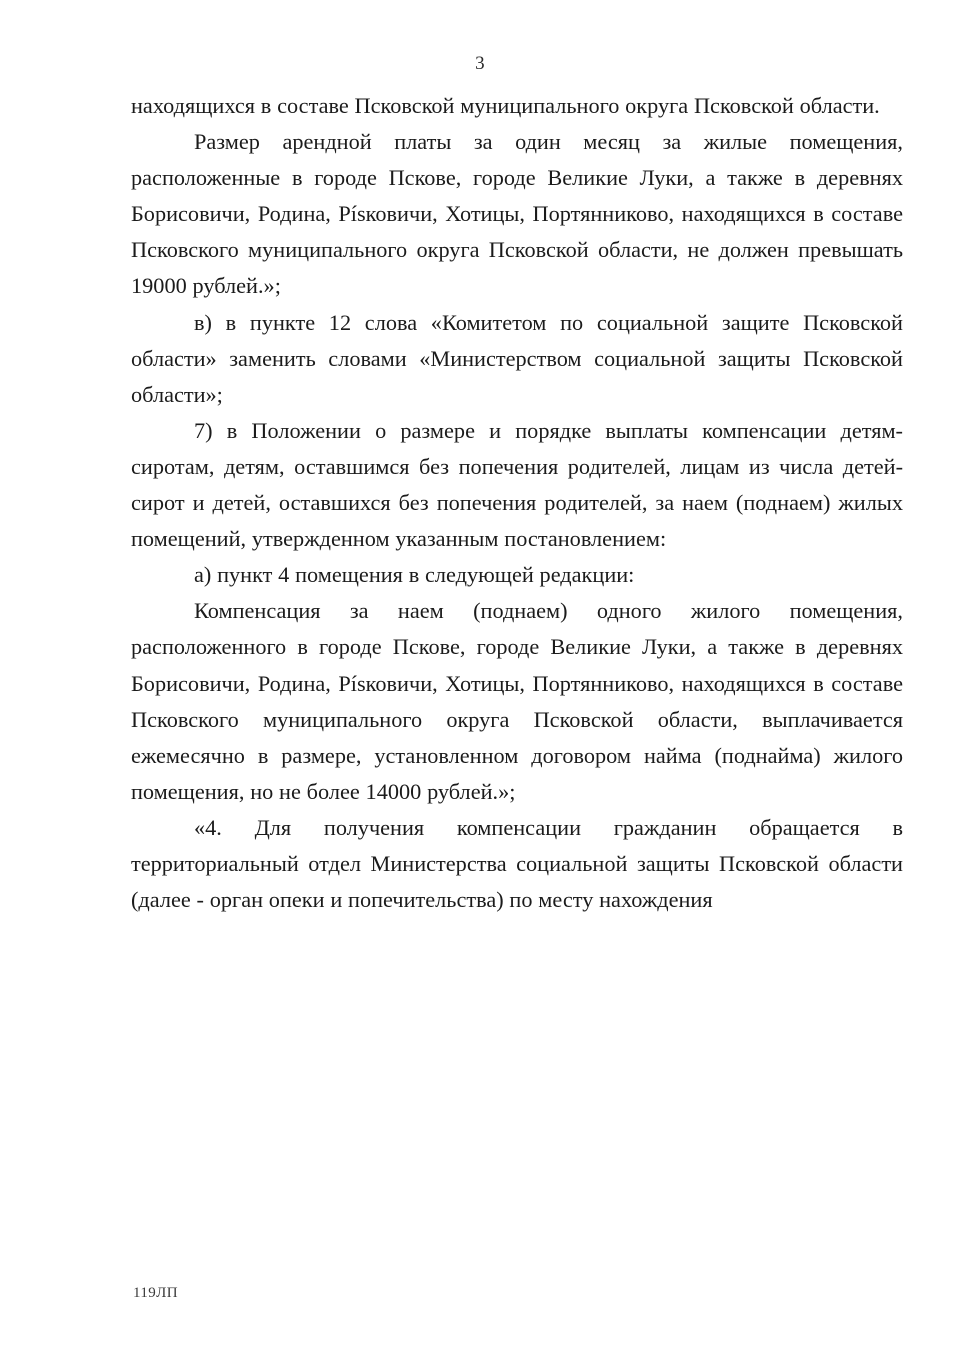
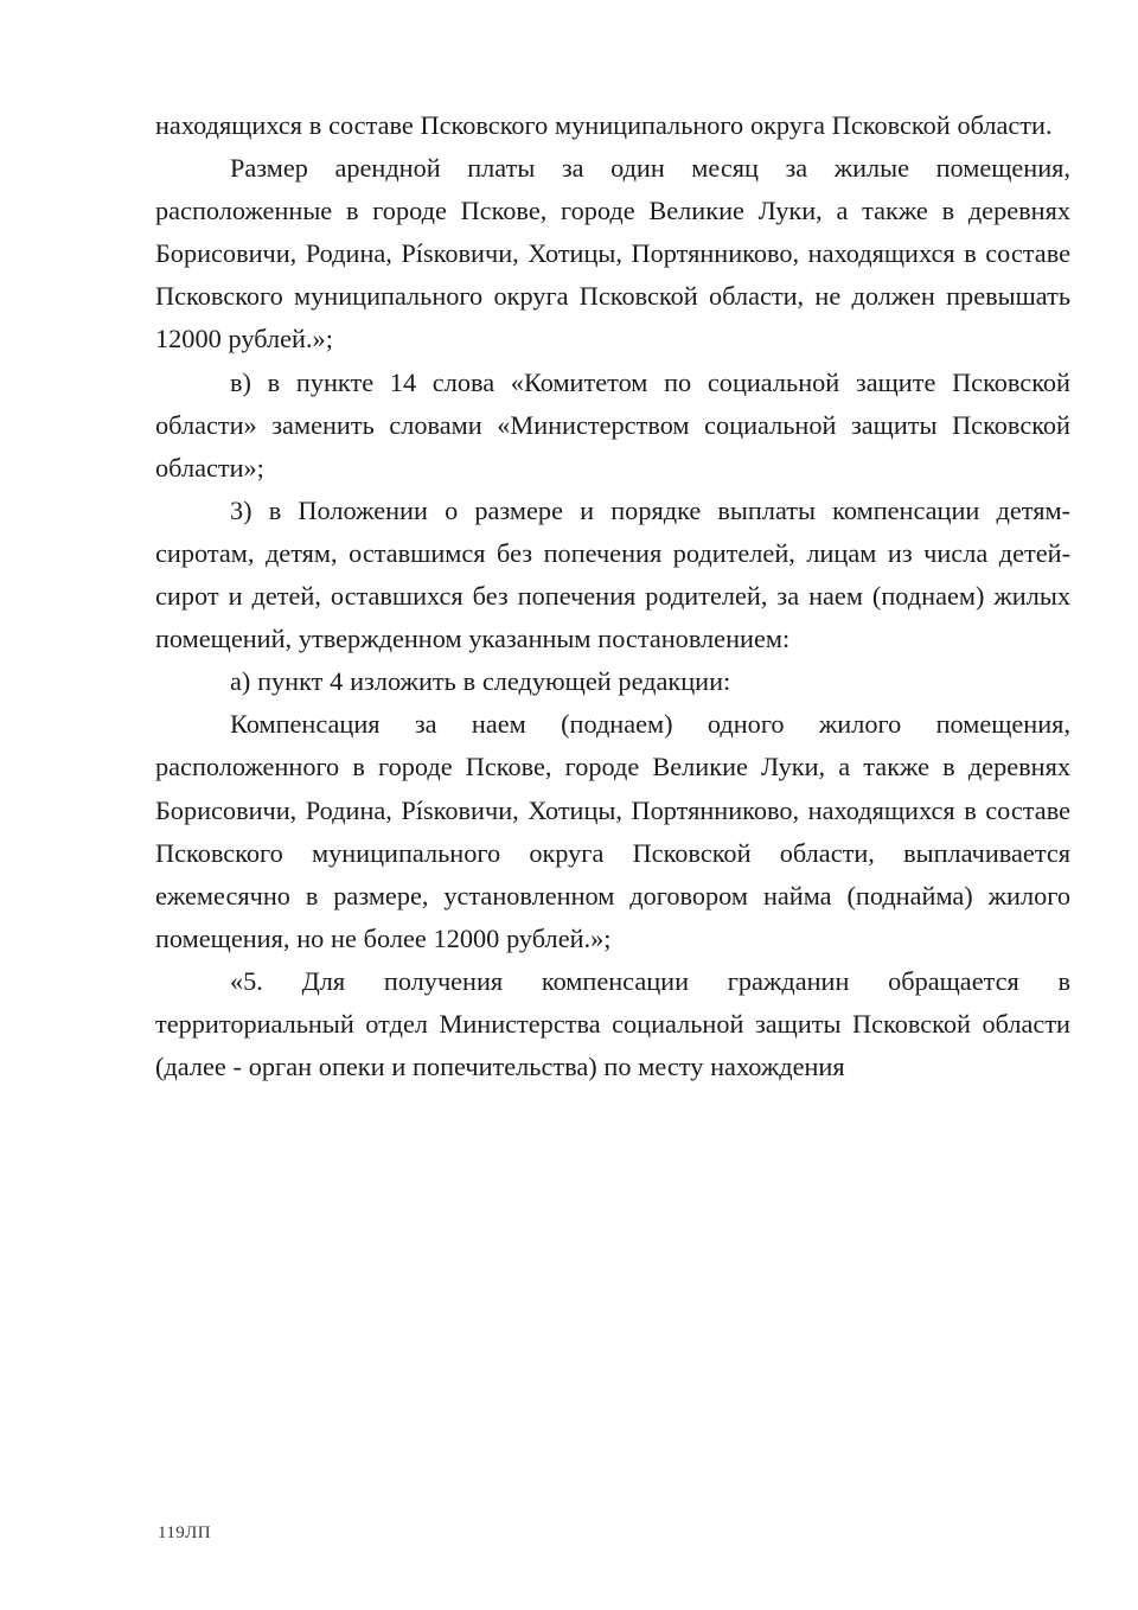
- 3
- находящихся в составе Псковской муниципального округа Псковской области.
+ находящихся в составе Псковского муниципального округа Псковской области.
- Размер арендной платы за один месяц за жилые помещения, расположенные в городе Пскове, городе Великие Луки, а также в деревнях Борисовичи, Родина, Písковичи, Хотицы, Портянниково, находящихся в составе Псковского муниципального округа Псковской области, не должен превышать 19000 рублей.»;
+ Размер арендной платы за один месяц за жилые помещения, расположенные в городе Пскове, городе Великие Луки, а также в деревнях Борисовичи, Родина, Písковичи, Хотицы, Портянниково, находящихся в составе Псковского муниципального округа Псковской области, не должен превышать 12000 рублей.»;
- в) в пункте 12 слова «Комитетом по социальной защите Псковской области» заменить словами «Министерством социальной защиты Псковской области»;
+ в) в пункте 14 слова «Комитетом по социальной защите Псковской области» заменить словами «Министерством социальной защиты Псковской области»;
- 7) в Положении о размере и порядке выплаты компенсации детям-сиротам, детям, оставшимся без попечения родителей, лицам из числа детей-сирот и детей, оставшихся без попечения родителей, за наем (поднаем) жилых помещений, утвержденном указанным постановлением:
+ 3) в Положении о размере и порядке выплаты компенсации детям-сиротам, детям, оставшимся без попечения родителей, лицам из числа детей-сирот и детей, оставшихся без попечения родителей, за наем (поднаем) жилых помещений, утвержденном указанным постановлением:
- а) пункт 4 помещения в следующей редакции:
+ а) пункт 4 изложить в следующей редакции:
- Компенсация за наем (поднаем) одного жилого помещения, расположенного в городе Пскове, городе Великие Луки, а также в деревнях Борисовичи, Родина, Písковичи, Хотицы, Портянниково, находящихся в составе Псковского муниципального округа Псковской области, выплачивается ежемесячно в размере, установленном договором найма (поднайма) жилого помещения, но не более 14000 рублей.»;
+ Компенсация за наем (поднаем) одного жилого помещения, расположенного в городе Пскове, городе Великие Луки, а также в деревнях Борисовичи, Родина, Písковичи, Хотицы, Портянниково, находящихся в составе Псковского муниципального округа Псковской области, выплачивается ежемесячно в размере, установленном договором найма (поднайма) жилого помещения, но не более 12000 рублей.»;
- «4. Для получения компенсации гражданин обращается в территориальный отдел Министерства социальной защиты Псковской области (далее - орган опеки и попечительства) по месту нахождения
+ «5. Для получения компенсации гражданин обращается в территориальный отдел Министерства социальной защиты Псковской области (далее - орган опеки и попечительства) по месту нахождения
  119ЛП
